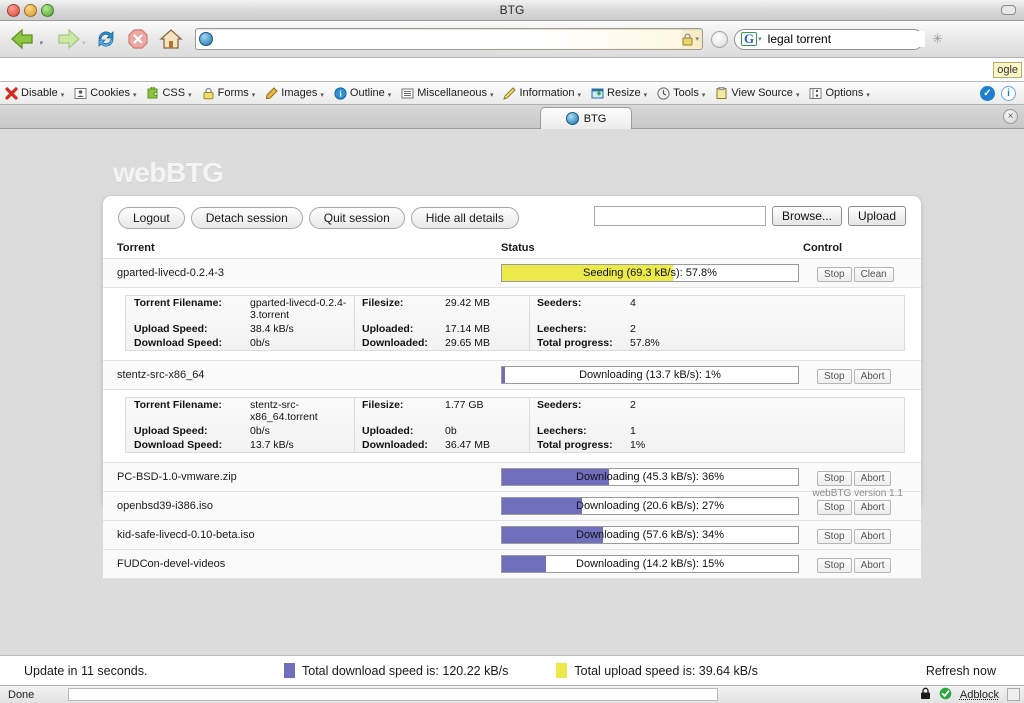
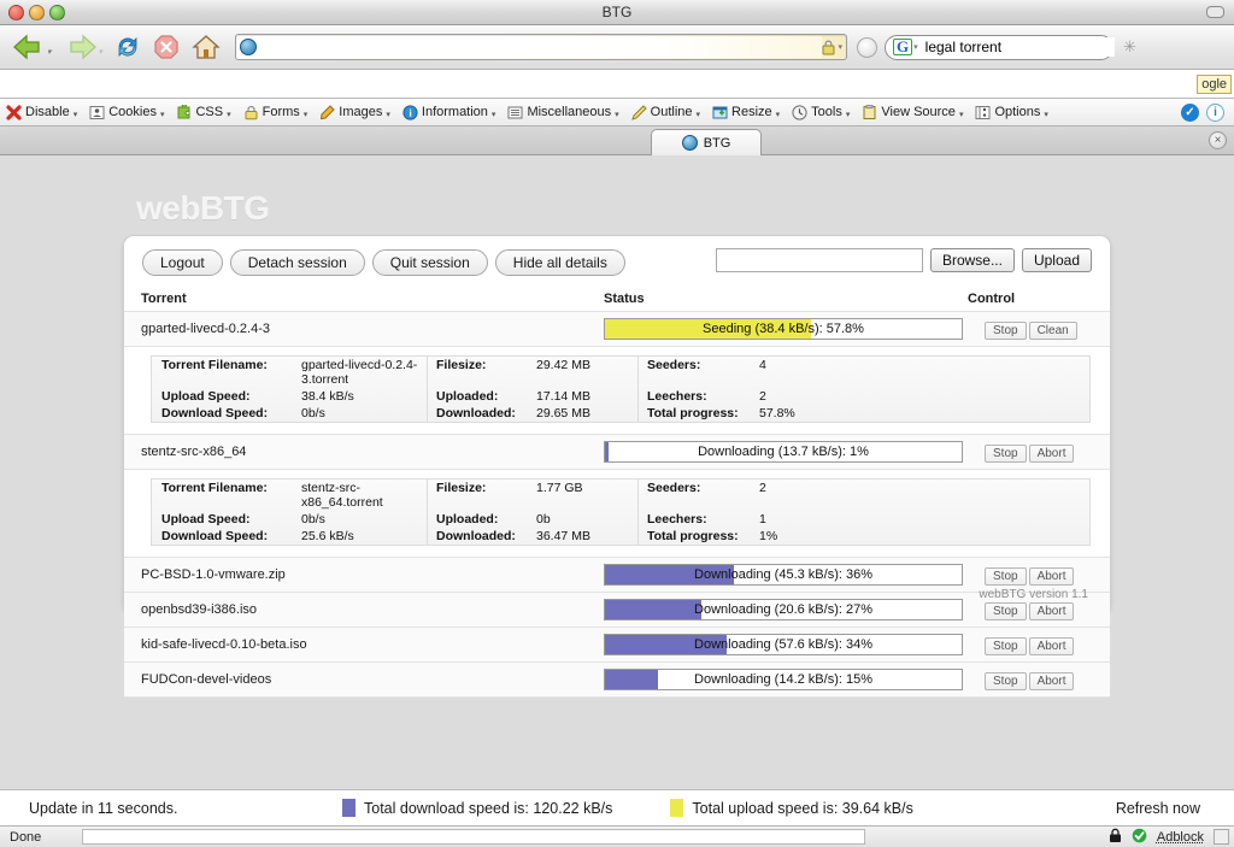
  BTG
  G
  legal torrent
  ✳
  ogle
  Disable
  Cookies
  CSS
  Forms
  Images
  i
- Outline
+ Information
  Miscellaneous
- Information
+ Outline
  Resize
  Tools
  View Source
  Options
  ✓
  i
  BTG
  ×
  webBTG
  Logout
  Detach session
  Quit session
  Hide all details
  Browse...
  Upload
  Torrent	Status	Control
- gparted-livecd-0.2.4-3	Seeding (69.3 kB/s): 57.8%	Stop Clean
+ gparted-livecd-0.2.4-3	Seeding (38.4 kB/s): 57.8%	Stop Clean
  Torrent Filename:	gparted-livecd-0.2.4-3.torrent		Filesize:	29.42 MB		Seeders:	4
  Upload Speed:	38.4 kB/s		Uploaded:	17.14 MB		Leechers:	2
  Download Speed:	0b/s		Downloaded:	29.65 MB		Total progress:	57.8%
  stentz-src-x86_64	Downloading (13.7 kB/s): 1%	Stop Abort
  Torrent Filename:	stentz-src-x86_64.torrent		Filesize:	1.77 GB		Seeders:	2
  Upload Speed:	0b/s		Uploaded:	0b		Leechers:	1
- Download Speed:	13.7 kB/s		Downloaded:	36.47 MB		Total progress:	1%
+ Download Speed:	25.6 kB/s		Downloaded:	36.47 MB		Total progress:	1%
  PC-BSD-1.0-vmware.zip	Downloading (45.3 kB/s): 36%	Stop Abort
  openbsd39-i386.iso	Downloading (20.6 kB/s): 27%	Stop Abort
  kid-safe-livecd-0.10-beta.iso	Downloading (57.6 kB/s): 34%	Stop Abort
  FUDCon-devel-videos	Downloading (14.2 kB/s): 15%	Stop Abort
  webBTG version 1.1
  Update in 11 seconds.
  Total download speed is: 120.22 kB/s
  Total upload speed is: 39.64 kB/s
  Refresh now
  Done
  Adblock
